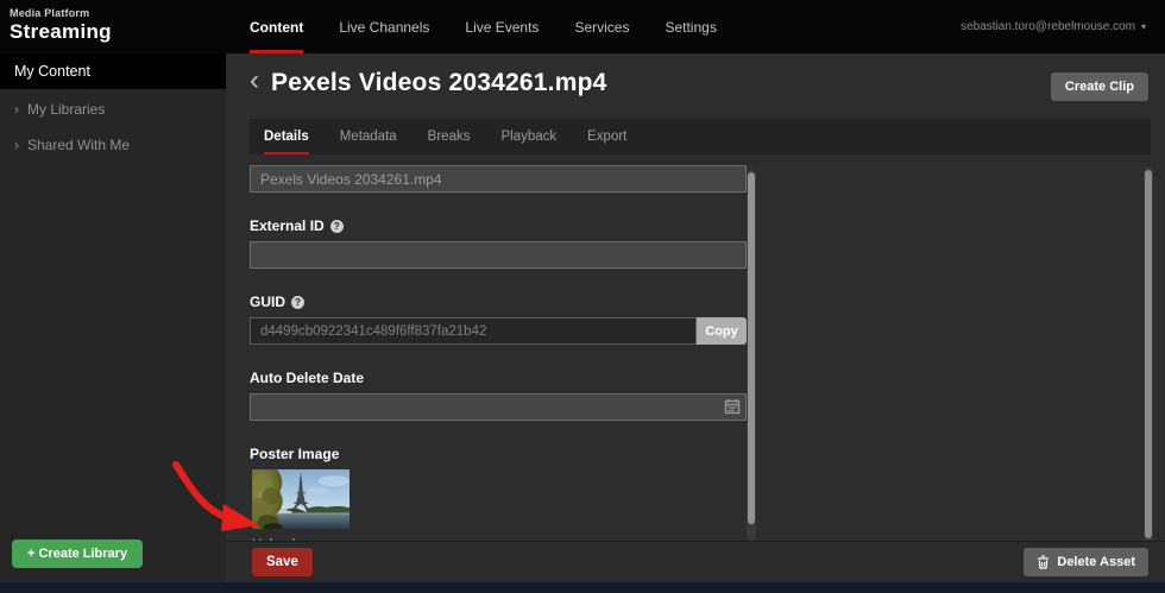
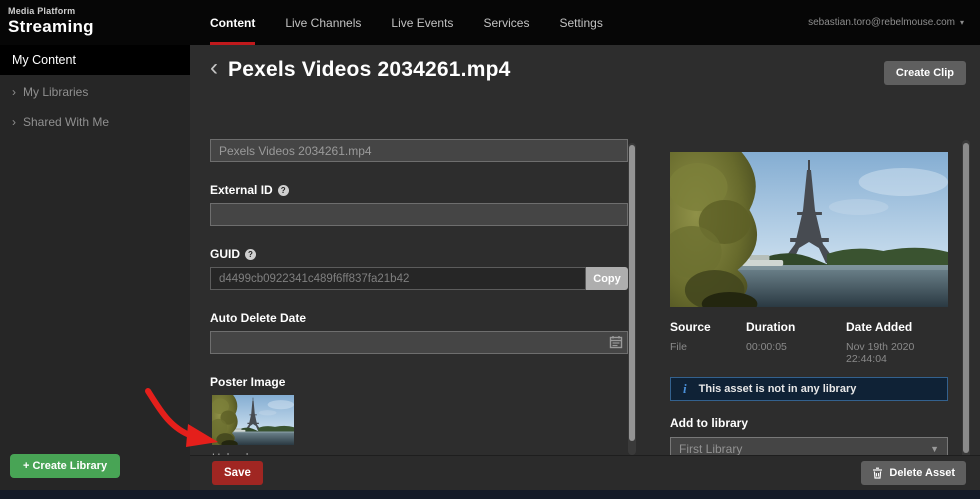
  Media Platform
  Streaming
  Content
  Live Channels
  Live Events
  Services
  Settings
  sebastian.toro@rebelmouse.com
  ▾
  My Content
  ›
  My Libraries
  ›
  Shared With Me
  + Create Library
  ‹
  Pexels Videos 2034261.mp4
  Create Clip
- Details
- Metadata
- Breaks
- Playback
- Export
  Pexels Videos 2034261.mp4
  External ID
  ?
  GUID
  ?
  d4499cb0922341c489f6ff837fa21b42
  Copy
  Auto Delete Date
  Poster Image
+ Source
+ File
+ Duration
+ 00:00:05
+ Date Added
+ Nov 19th 2020 22:44:04
+ i
+ This asset is not in any library
+ Add to library
+ First Library
+ ▼
  Save
  Delete Asset
